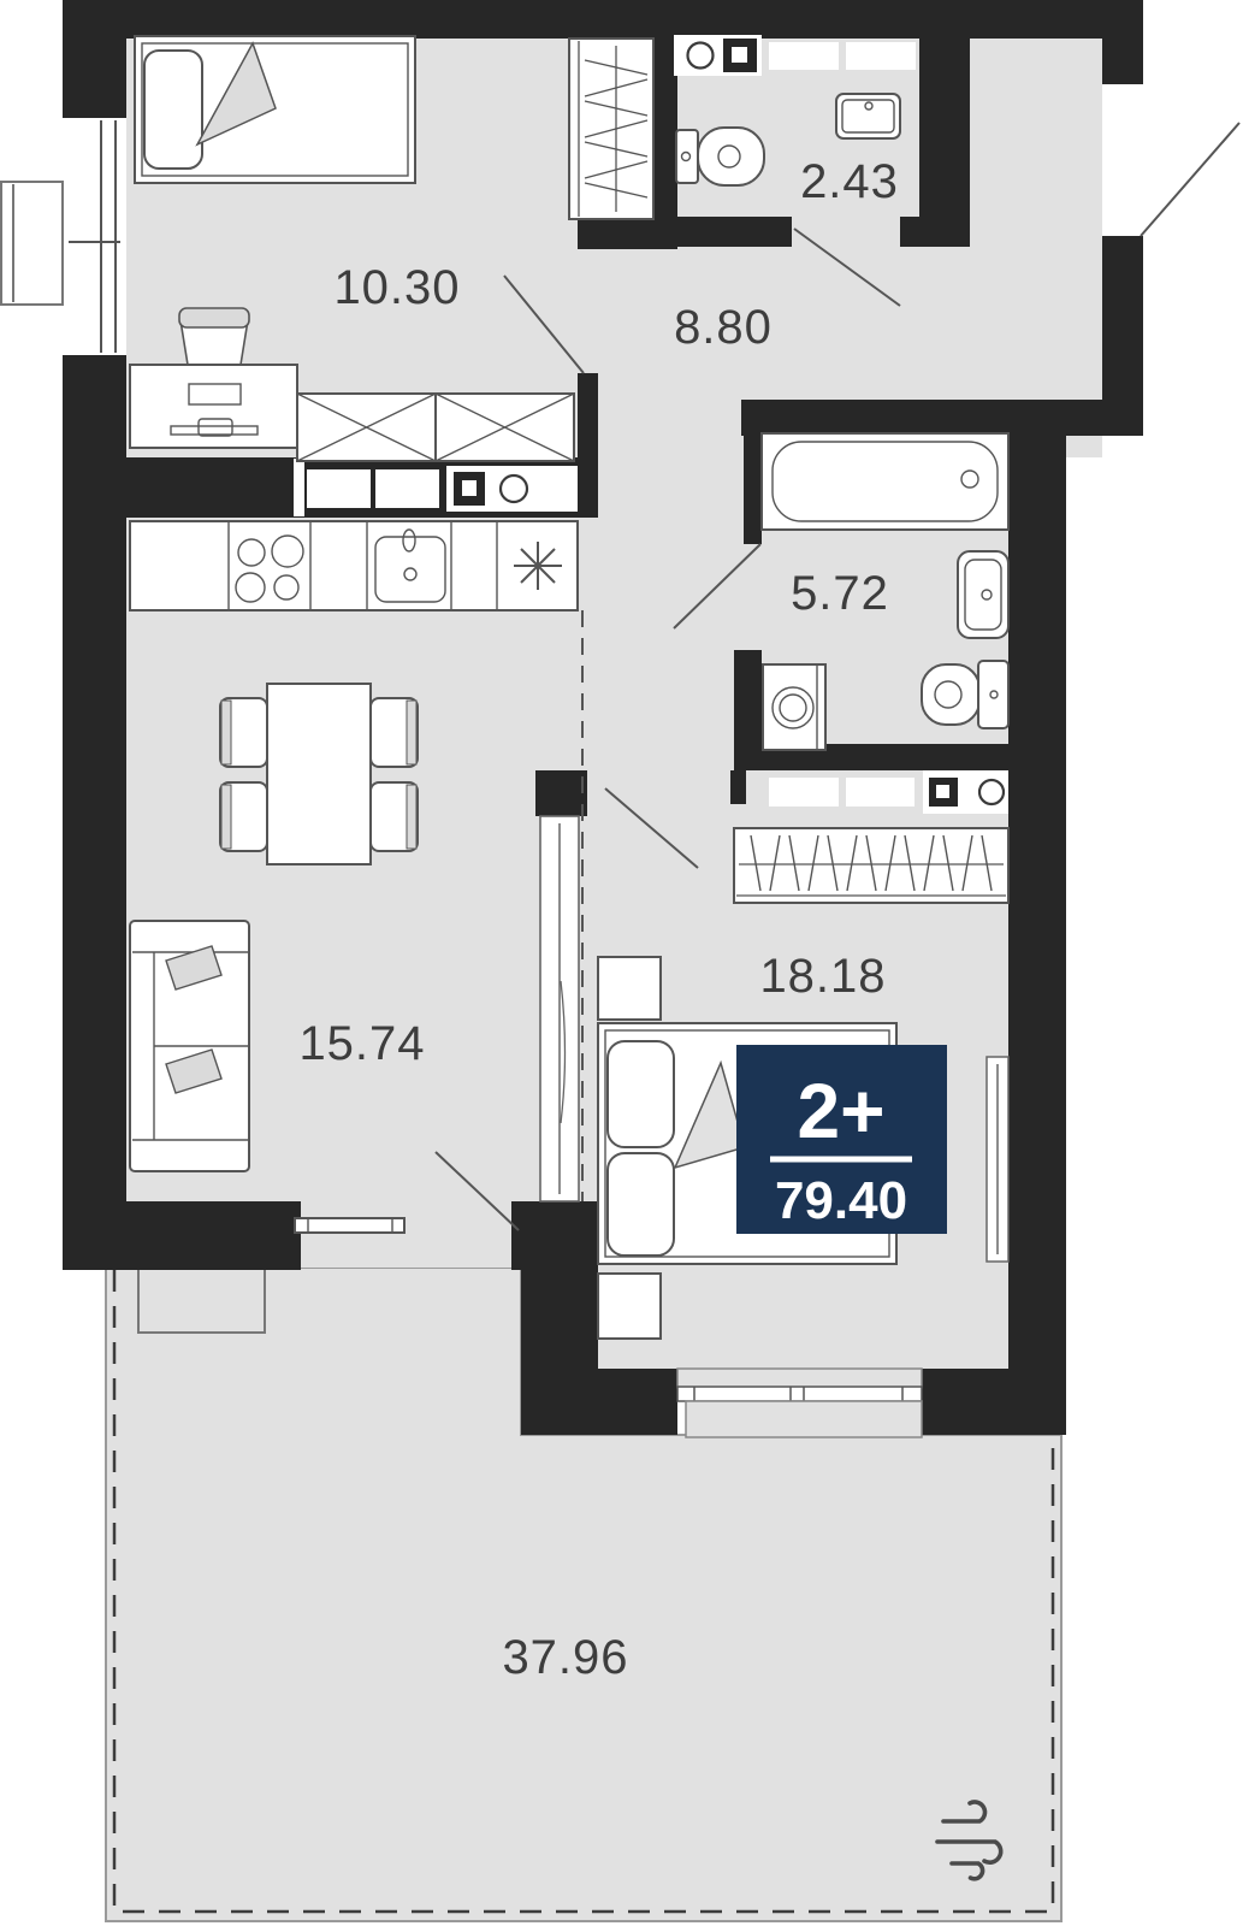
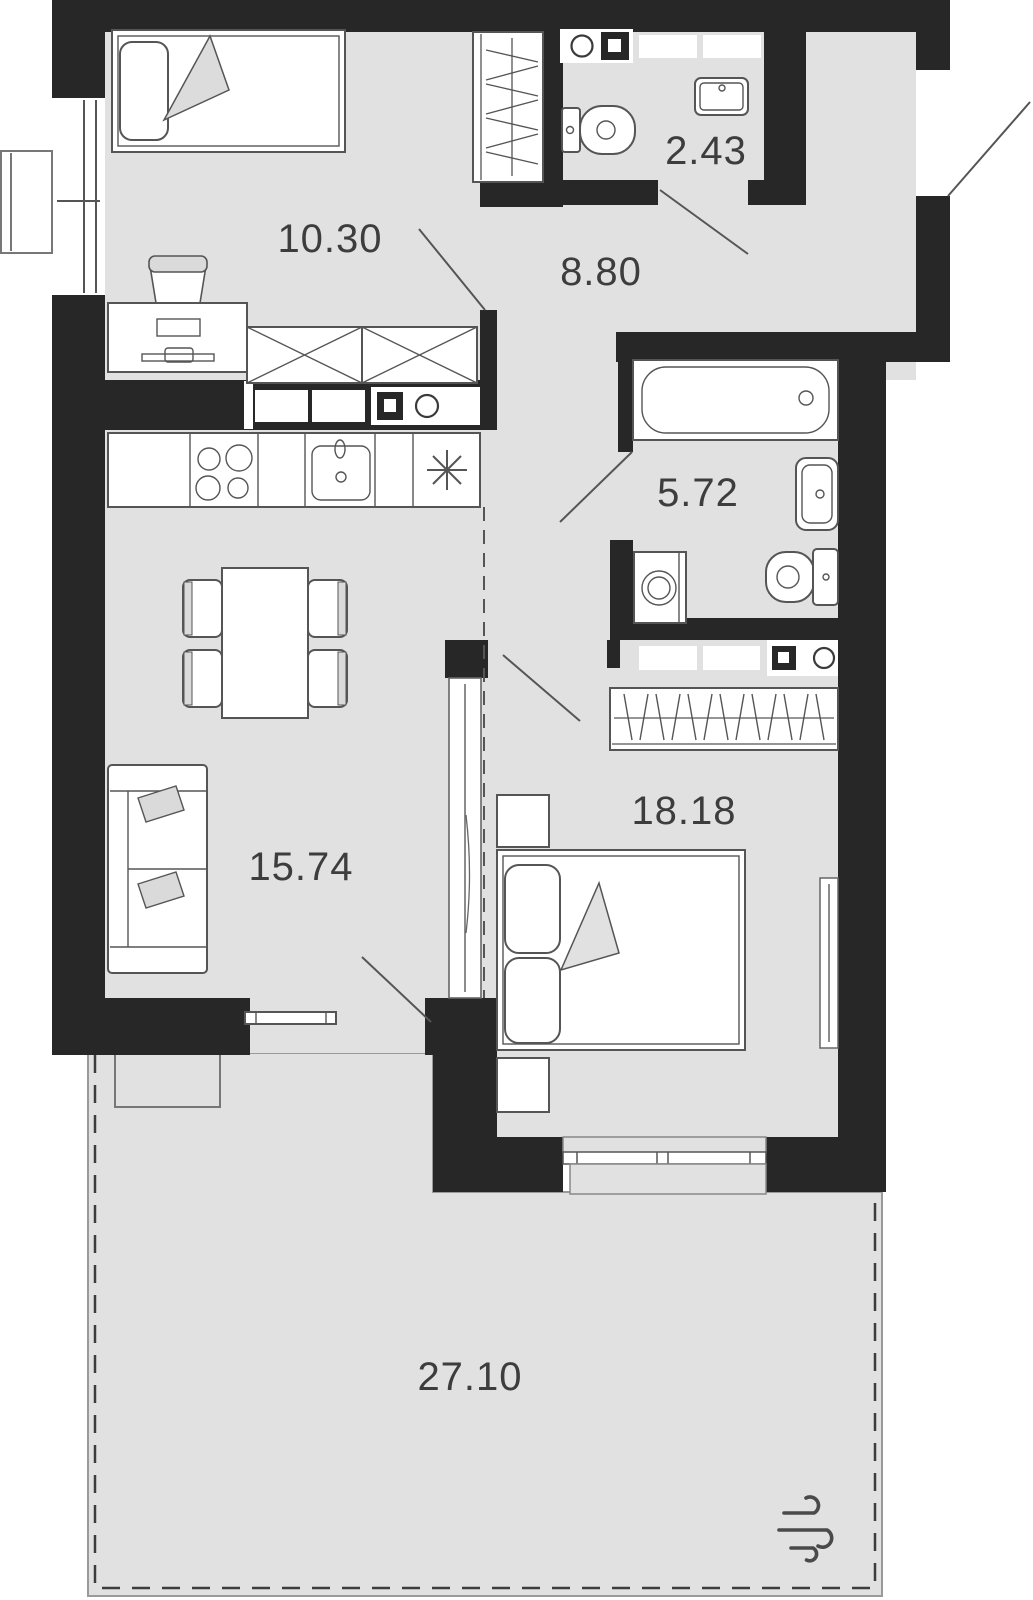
  10.30
  8.80
  2.43
  5.72
  15.74
  18.18
- 37.96
+ 27.10
- 2+
- 79.40
